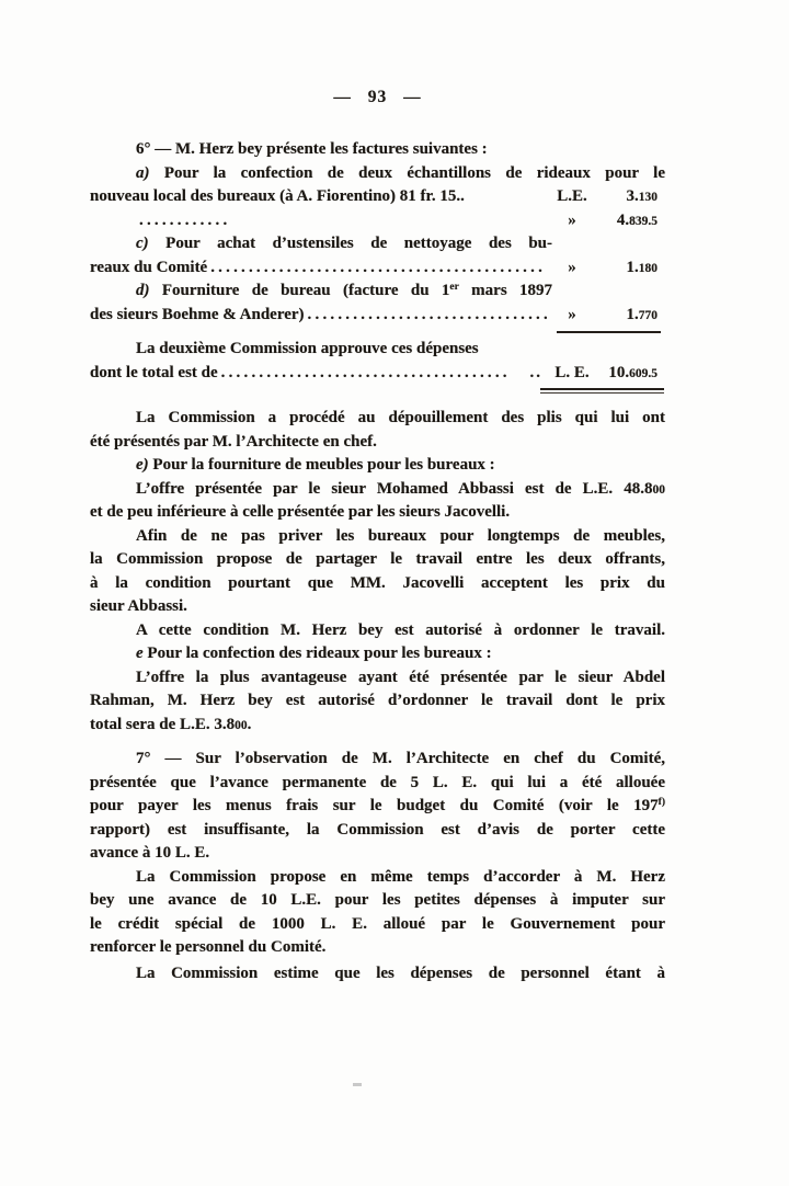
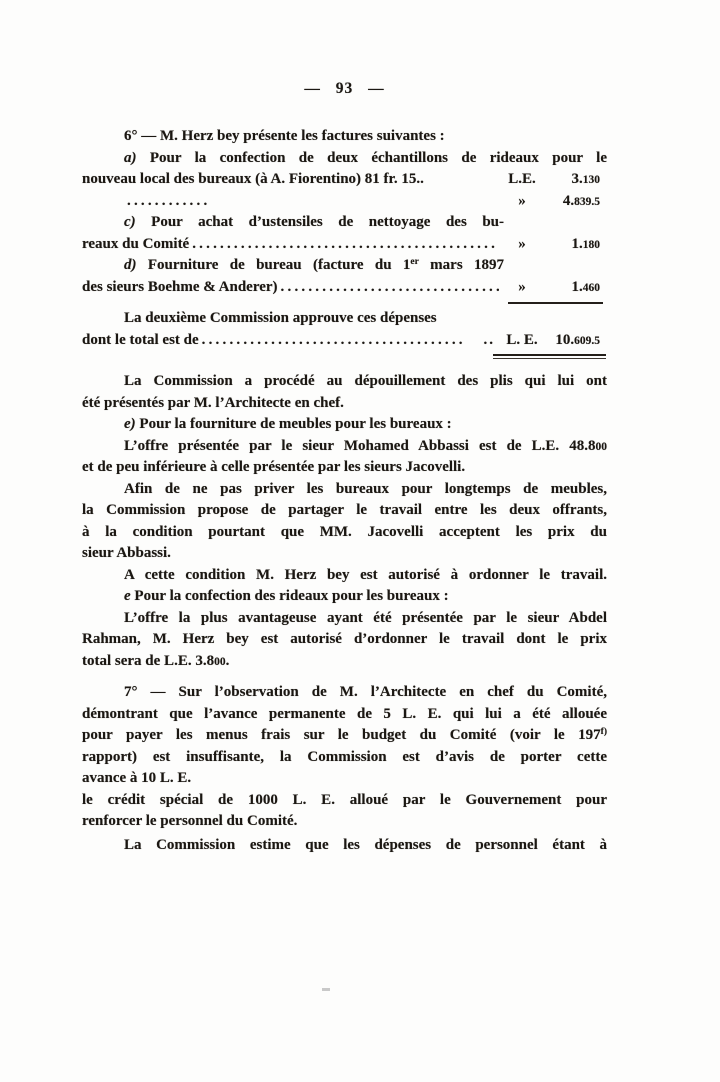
  — 93 —
  6° — M. Herz bey présente les factures suivantes :
  a) Pour la confection de deux échantillons de rideaux pour le
  nouveau local des bureaux (à A. Fiorentino) 81 fr. 15..
  L.E.
  3.130
  ............
  »
  4.839.5
  c) Pour achat d’ustensiles de nettoyage des bu-
  reaux du Comité
  ............................................
  »
  1.180
  d) Fourniture de bureau (facture du 1er mars 1897
  des sieurs Boehme & Anderer)
  ...............................
  »
- 1.770
+ 1.460
  La deuxième Commission approuve ces dépenses
  dont le total est de
  ......................................
  ..
  L. E.
  10.609.5
  La Commission a procédé au dépouillement des plis qui lui ont
  été présentés par M. l’Architecte en chef.
  e) Pour la fourniture de meubles pour les bureaux :
  L’offre présentée par le sieur Mohamed Abbassi est de L.E. 48.800
  et de peu inférieure à celle présentée par les sieurs Jacovelli.
  Afin de ne pas priver les bureaux pour longtemps de meubles,
  la Commission propose de partager le travail entre les deux offrants,
  à la condition pourtant que MM. Jacovelli acceptent les prix du
  sieur Abbassi.
  A cette condition M. Herz bey est autorisé à ordonner le travail.
  e Pour la confection des rideaux pour les bureaux :
  L’offre la plus avantageuse ayant été présentée par le sieur Abdel
  Rahman, M. Herz bey est autorisé d’ordonner le travail dont le prix
  total sera de L.E. 3.800.
  7° — Sur l’observation de M. l’Architecte en chef du Comité,
- présentée que l’avance permanente de 5 L. E. qui lui a été allouée
+ démontrant que l’avance permanente de 5 L. E. qui lui a été allouée
  pour payer les menus frais sur le budget du Comité (voir le 197f)
  rapport) est insuffisante, la Commission est d’avis de porter cette
  avance à 10 L. E.
- La Commission propose en même temps d’accorder à M. Herz
- bey une avance de 10 L.E. pour les petites dépenses à imputer sur
  le crédit spécial de 1000 L. E. alloué par le Gouvernement pour
  renforcer le personnel du Comité.
  La Commission estime que les dépenses de personnel étant à
